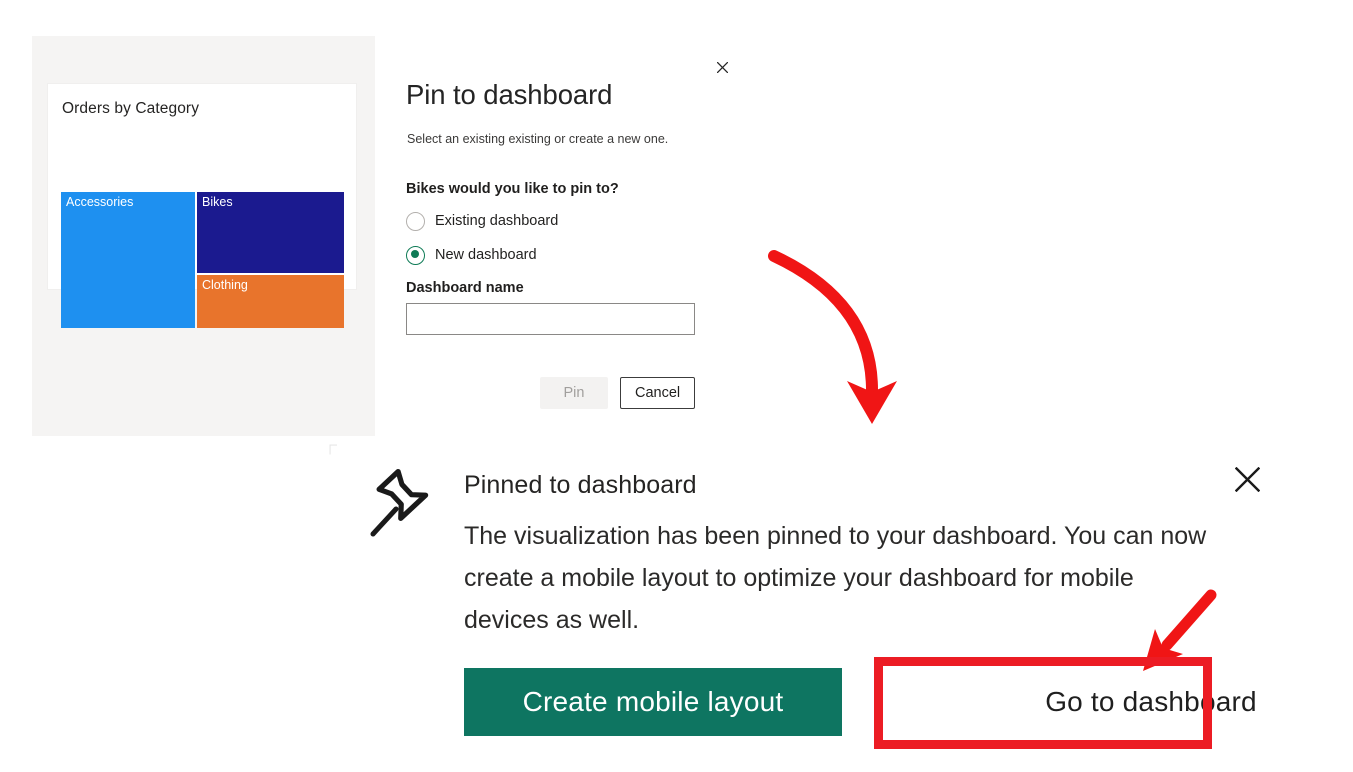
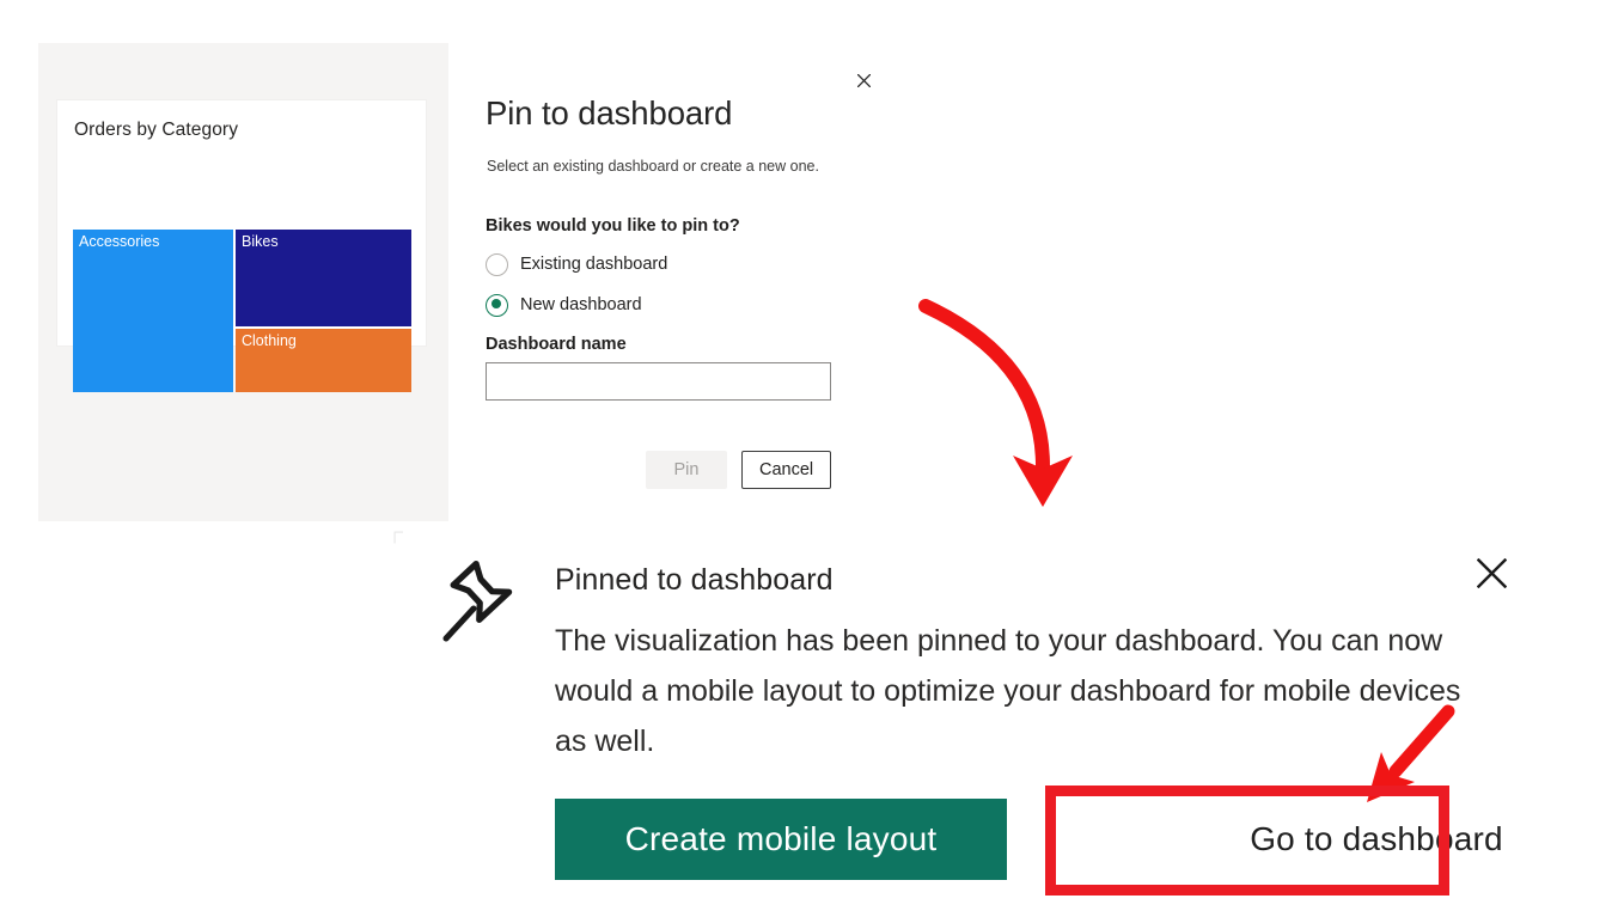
  Orders by Category
  Accessories
  Bikes
  Clothing
  Pin to dashboard
- Select an existing existing or create a new one.
+ Select an existing dashboard or create a new one.
  Bikes would you like to pin to?
  Existing dashboard
  New dashboard
  Dashboard name
  Pin
  Cancel
  Pinned to dashboard
- The visualization has been pinned to your dashboard. You can now create a mobile layout to optimize your dashboard for mobile devices as well.
+ The visualization has been pinned to your dashboard. You can now would a mobile layout to optimize your dashboard for mobile devices as well.
  Create mobile layout
  Go to dashboard
